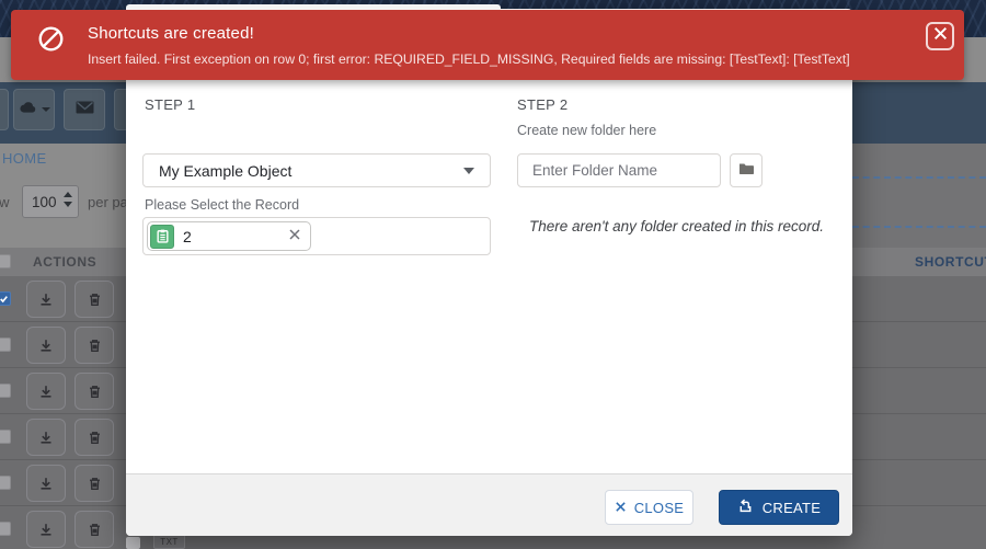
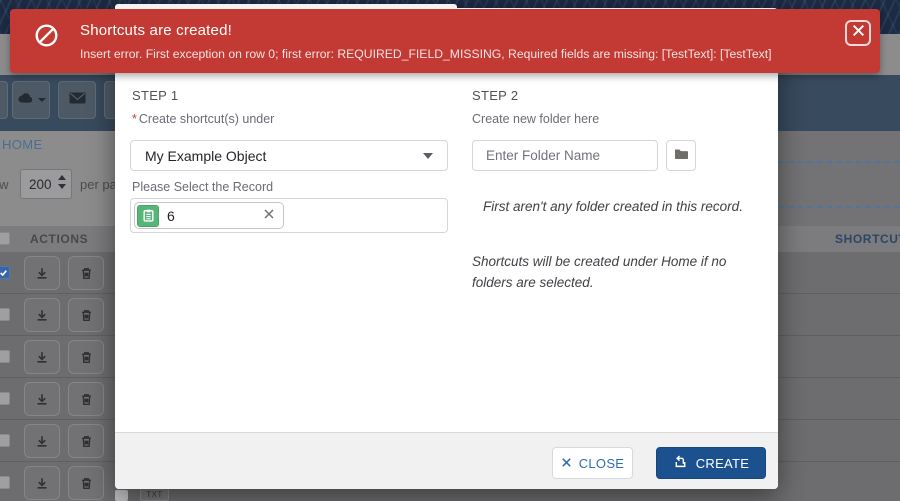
  HOME
- 100
+ 200
  per pa
  ACTIONS
  SHORTCU
  TXT
  STEP 1
+ * Create shortcut(s) under
  My Example Object
  Please Select the Record
- 2
+ 6
  STEP 2
  Create new folder here
  Enter Folder Name
- There aren't any folder created in this record.
+ First aren't any folder created in this record.
+ Shortcuts will be created under Home if no folders are selected.
  CLOSE
  CREATE
  Shortcuts are created!
- Insert failed. First exception on row 0; first error: REQUIRED_FIELD_MISSING, Required fields are missing: [TestText]: [TestText]
+ Insert error. First exception on row 0; first error: REQUIRED_FIELD_MISSING, Required fields are missing: [TestText]: [TestText]
